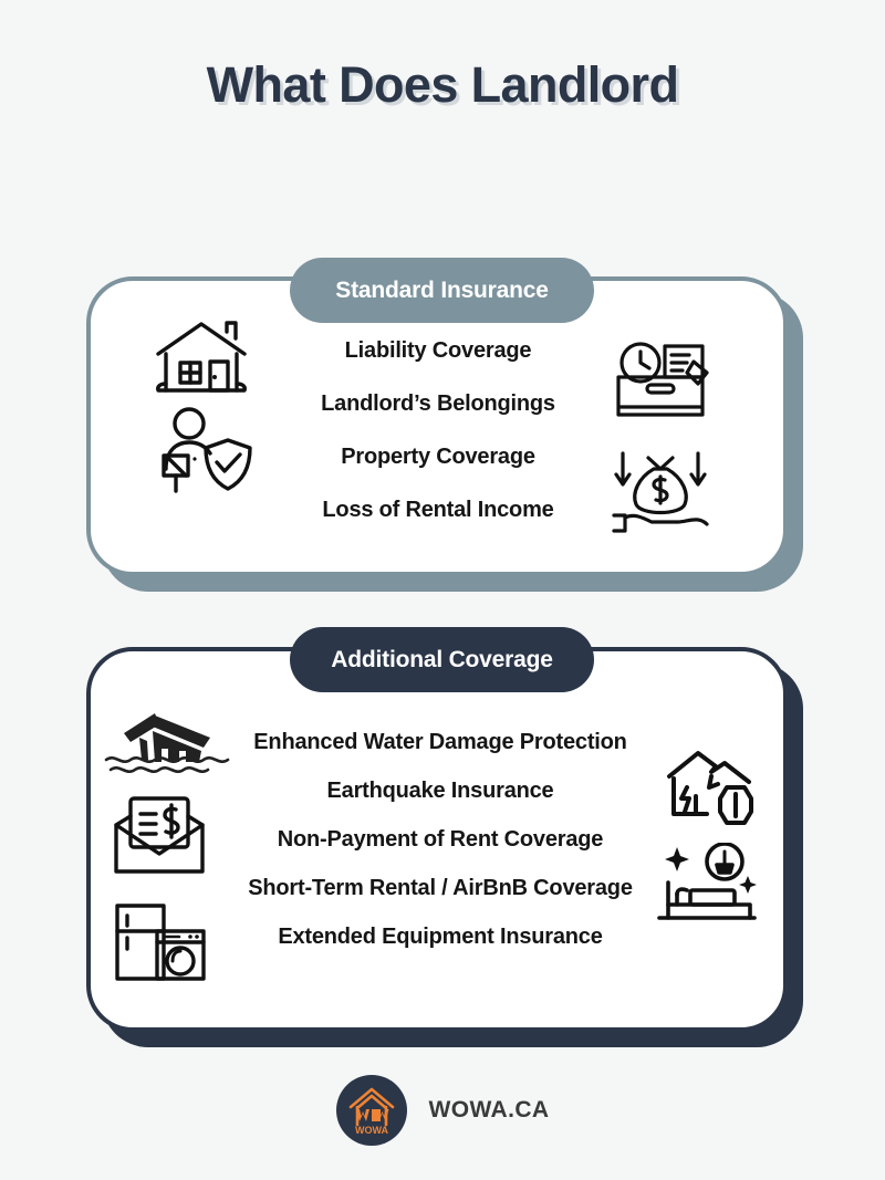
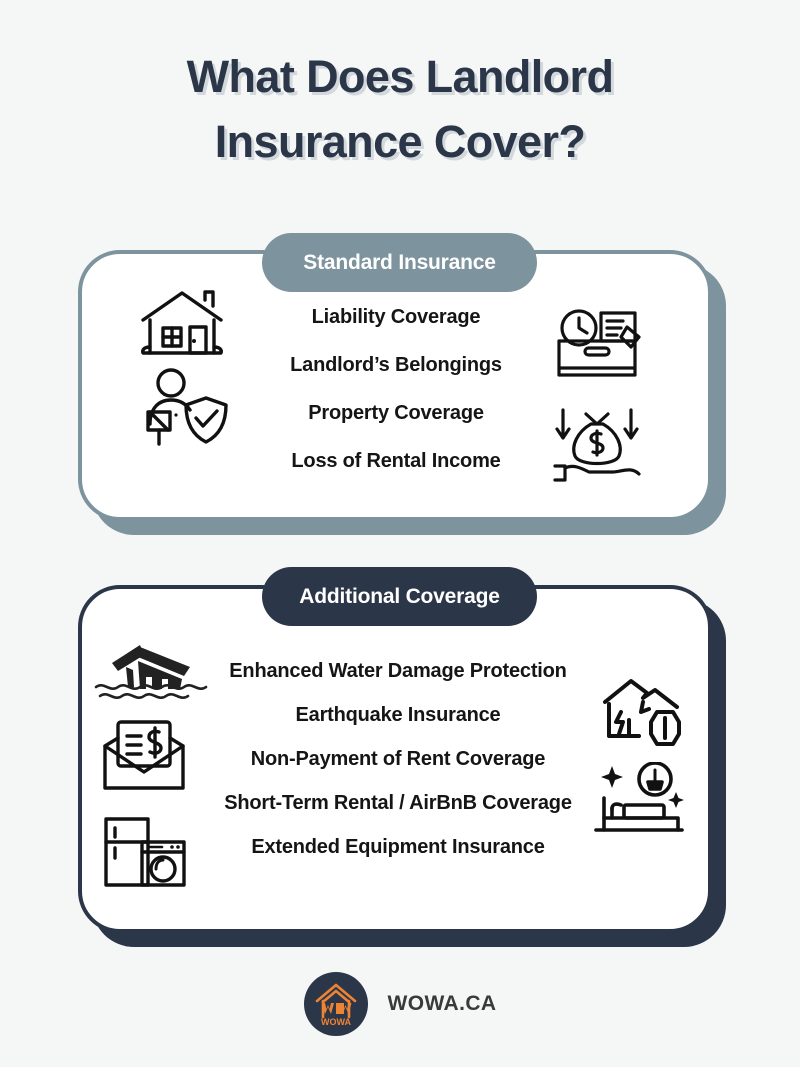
  What Does Landlord
+ Insurance Cover?
  Standard Insurance
  Liability Coverage
  Landlord’s Belongings
  Property Coverage
  Loss of Rental Income
  Additional Coverage
  Enhanced Water Damage Protection
  Earthquake Insurance
  Non-Payment of Rent Coverage
  Short-Term Rental / AirBnB Coverage
  Extended Equipment Insurance
  WOWA
  WOWA.CA
